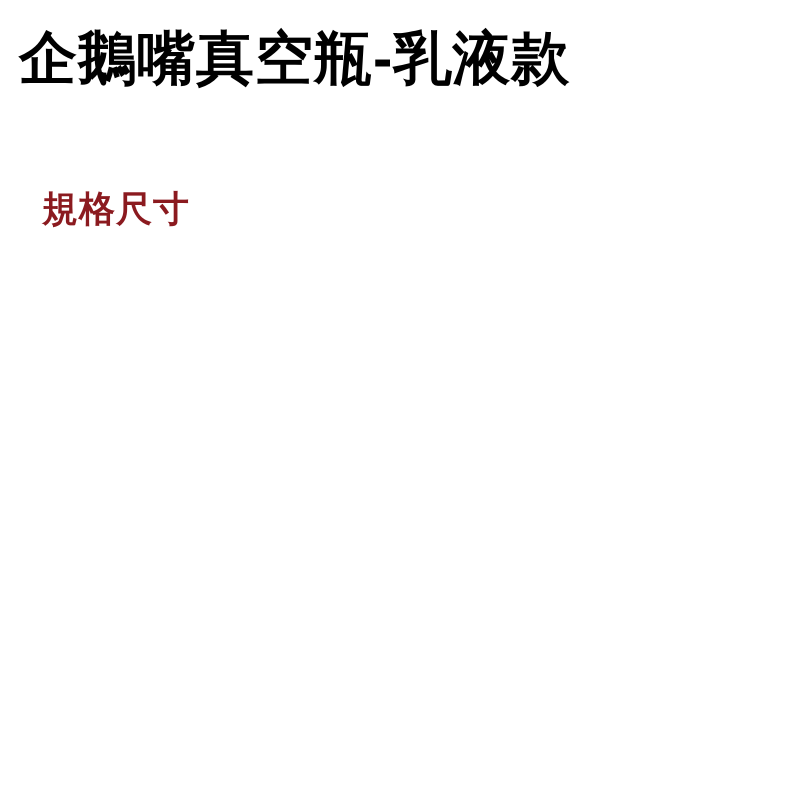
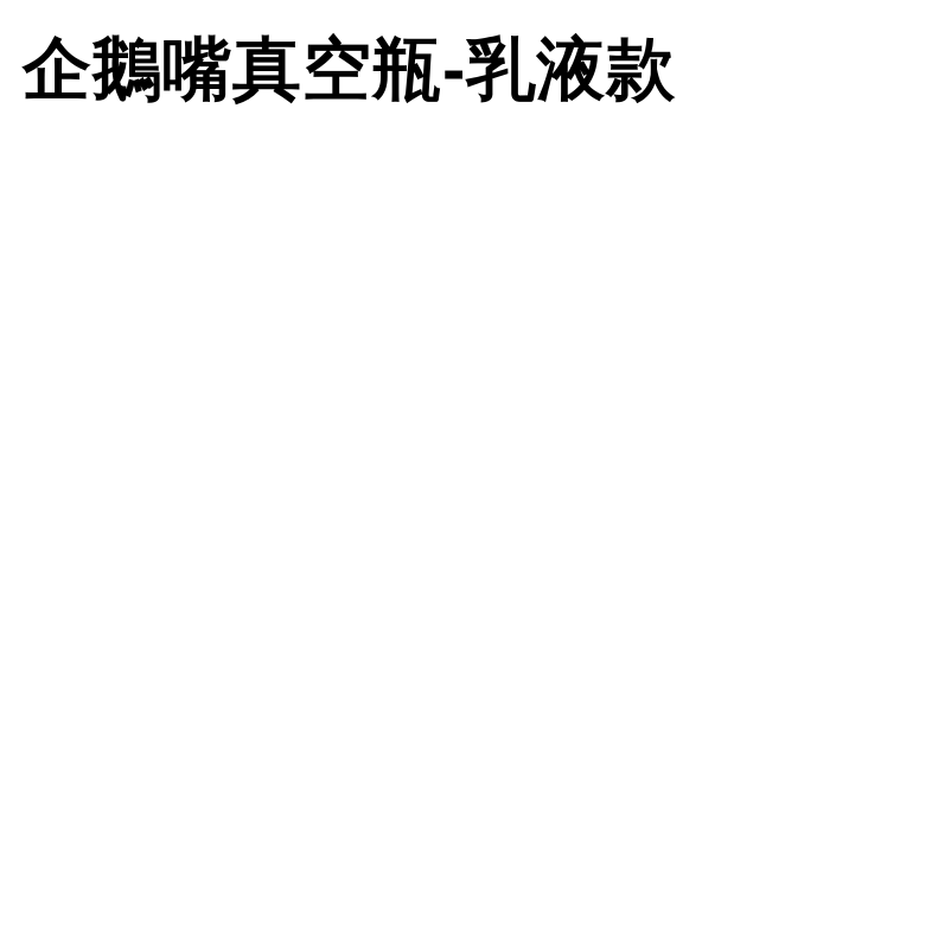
  企鵝嘴真空瓶-乳液款
- 規格尺寸
